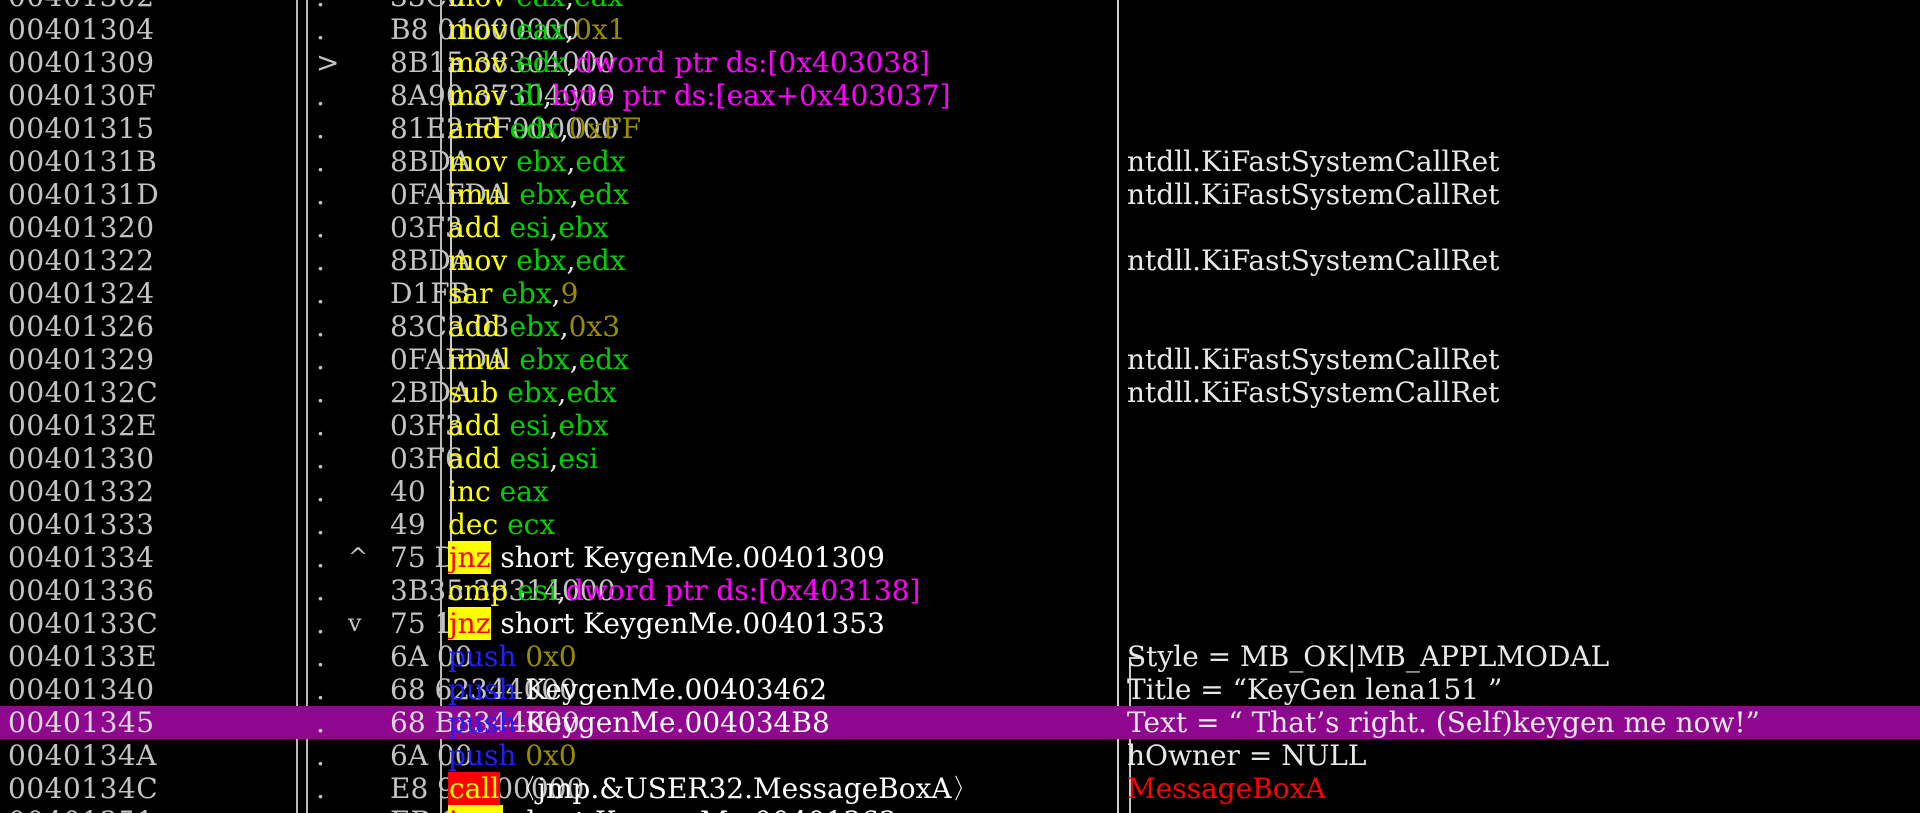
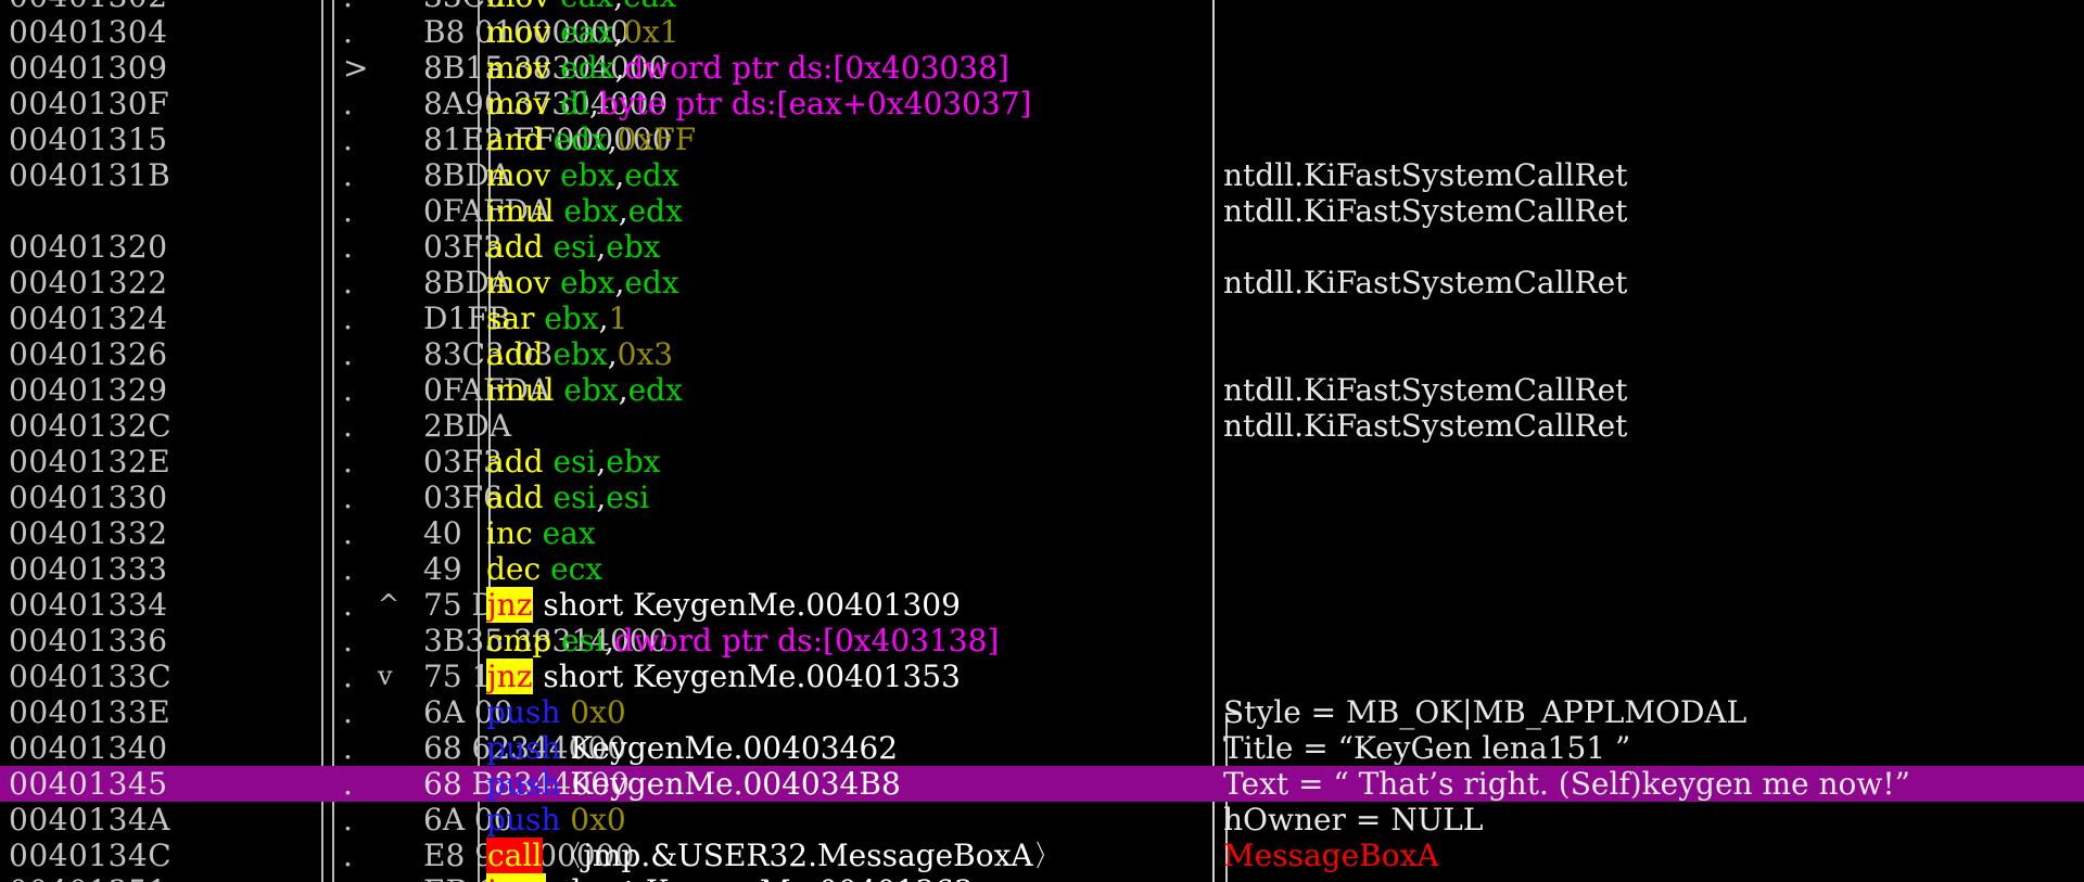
  00401304
  .
  B8 01000000
  mov eax,0x1
  00401309
  >
  8B15 38304000
  mov edx,dword ptr ds:[0x403038]
  0040130F
  .
  8A90 37304000
  mov dl,byte ptr ds:[eax+0x403037]
  00401315
  .
  81E2 FF000000
  and edx,0xFF
  0040131B
  .
  8BDA
  mov ebx,edx
  ntdll.KiFastSystemCallRet
- 0040131D
  .
  0FAFDA
  imul ebx,edx
  ntdll.KiFastSystemCallRet
  00401320
  .
  03F3
  add esi,ebx
  00401322
  .
  8BDA
  mov ebx,edx
  ntdll.KiFastSystemCallRet
  00401324
  .
  D1FB
- sar ebx,9
+ sar ebx,1
  00401326
  .
  83C3 03
  add ebx,0x3
  00401329
  .
  0FAFDA
  imul ebx,edx
  ntdll.KiFastSystemCallRet
  0040132C
  .
  2BDA
- sub ebx,edx
  ntdll.KiFastSystemCallRet
  0040132E
  .
  03F3
  add esi,ebx
  00401330
  .
  03F6
  add esi,esi
  00401332
  .
  40
  inc eax
  00401333
  .
  49
  dec ecx
  00401334
  .
  ^
  75 D
  jnz short KeygenMe.00401309
  00401336
  .
  3B35 38314000
  cmp esi,dword ptr ds:[0x403138]
  0040133C
  .
  v
  75 1
  jnz short KeygenMe.00401353
  0040133E
  .
  6A 00
  push 0x0
  Style = MB_OK|MB_APPLMODAL
  00401340
  .
  68 62344000
  push KeygenMe.00403462
  Title = “KeyGen lena151 ”
  00401345
  .
  68 B8344000
  push KeygenMe.004034B8
  Text = “ That’s right. (Self)keygen me now!”
  0040134A
  .
  6A 00
  push 0x0
  hOwner = NULL
  0040134C
  .
  E8 900000
  call 〈jmp.&USER32.MessageBoxA〉
  MessageBoxA
